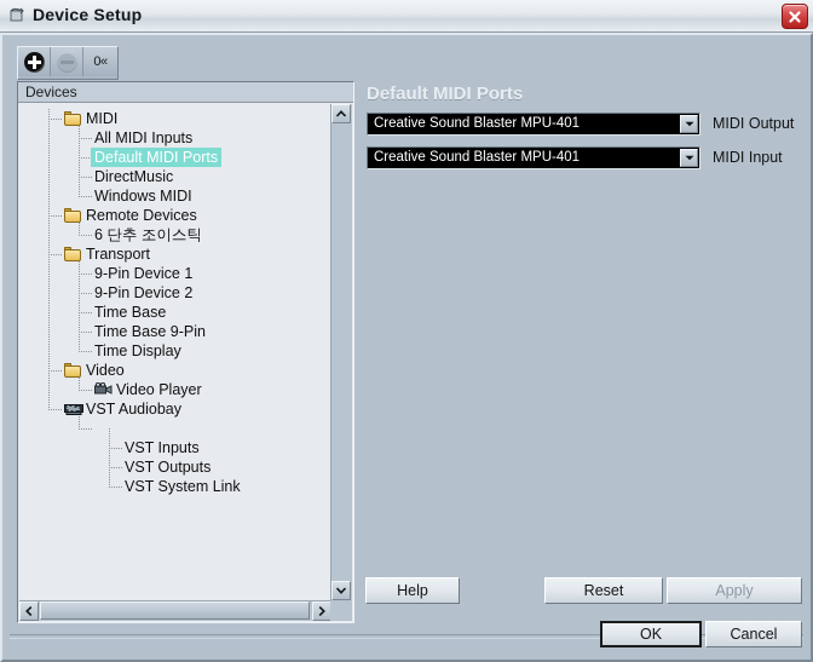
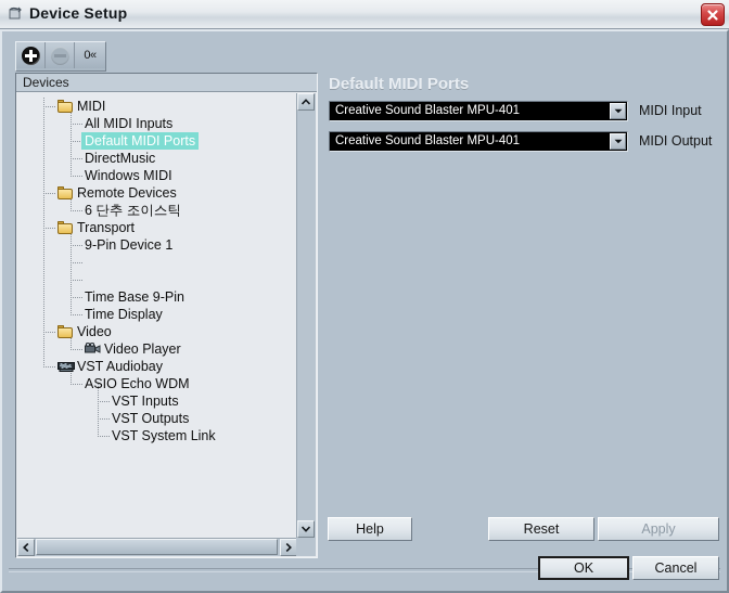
  Device Setup
  0«
  Devices
  MIDI
  All MIDI Inputs
  Default MIDI Ports
  DirectMusic
  Windows MIDI
  Remote Devices
  6 단추 조이스틱
  Transport
  9-Pin Device 1
- 9-Pin Device 2
- Time Base
  Time Base 9-Pin
  Time Display
  Video
  Video Player
  VST Audiobay
+ ASIO Echo WDM
  VST Inputs
  VST Outputs
  VST System Link
  Default MIDI Ports
  Creative Sound Blaster MPU-401
- MIDI Output
+ MIDI Input
  Creative Sound Blaster MPU-401
- MIDI Input
+ MIDI Output
  Help
  Reset
  Apply
  OK
  Cancel
